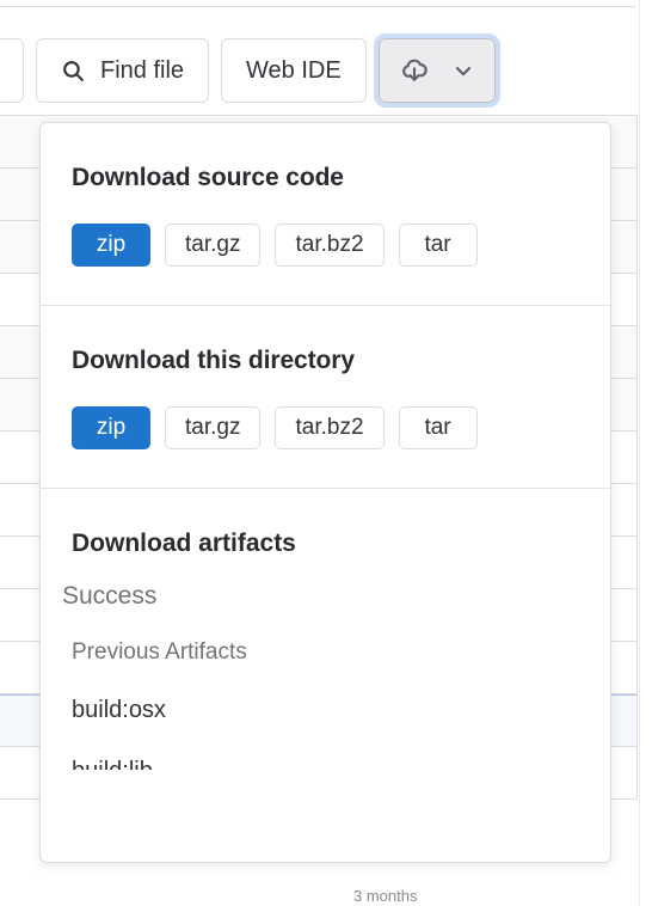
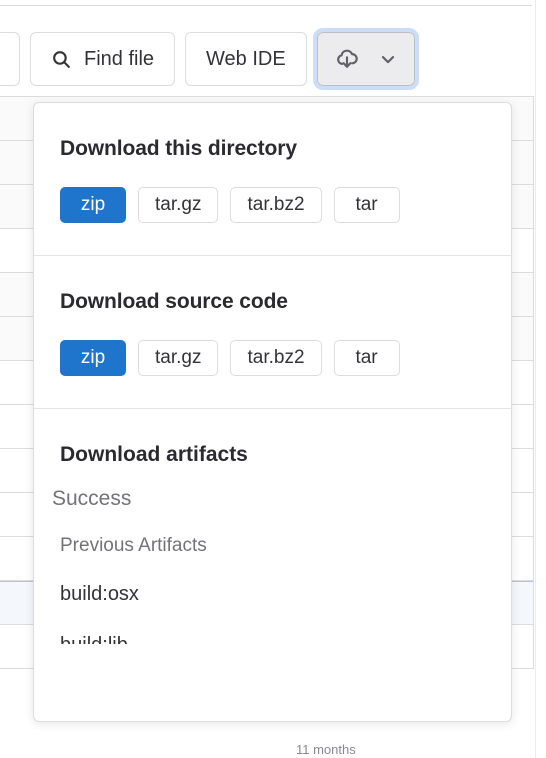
- 3 months
+ 11 months
  Find file
  Web IDE
- Download source code
+ Download this directory
  zip
  tar.gz
  tar.bz2
  tar
- Download this directory
+ Download source code
  zip
  tar.gz
  tar.bz2
  tar
  Download artifacts
  Success
  Previous Artifacts
  build:osx
